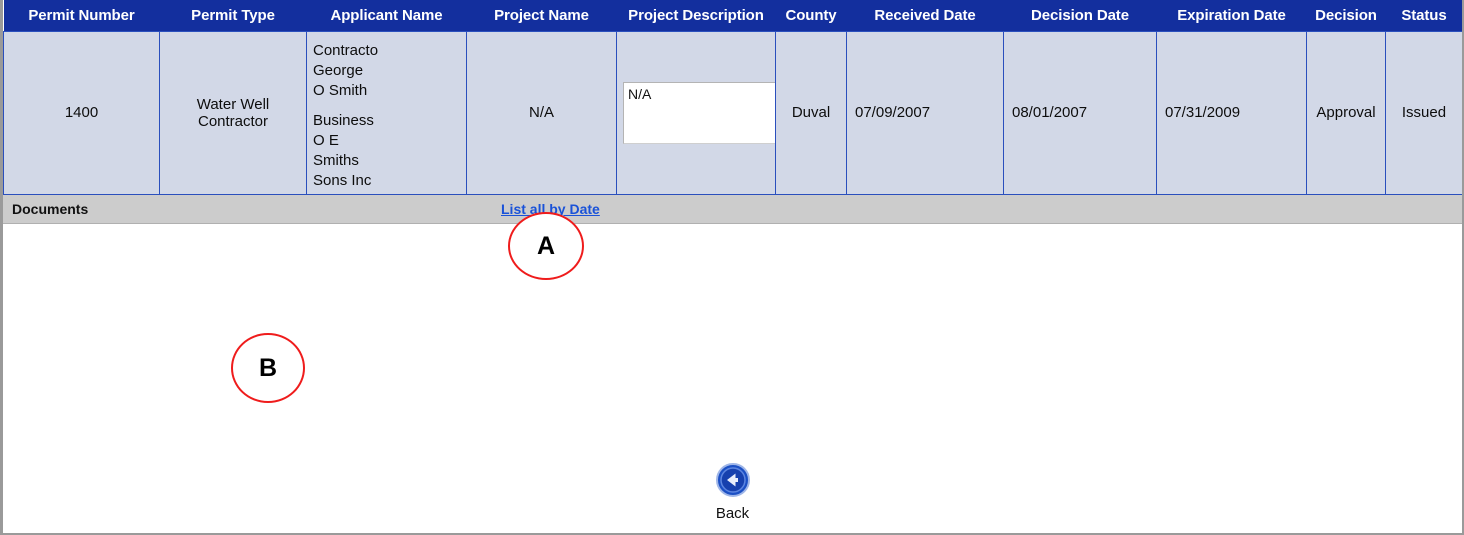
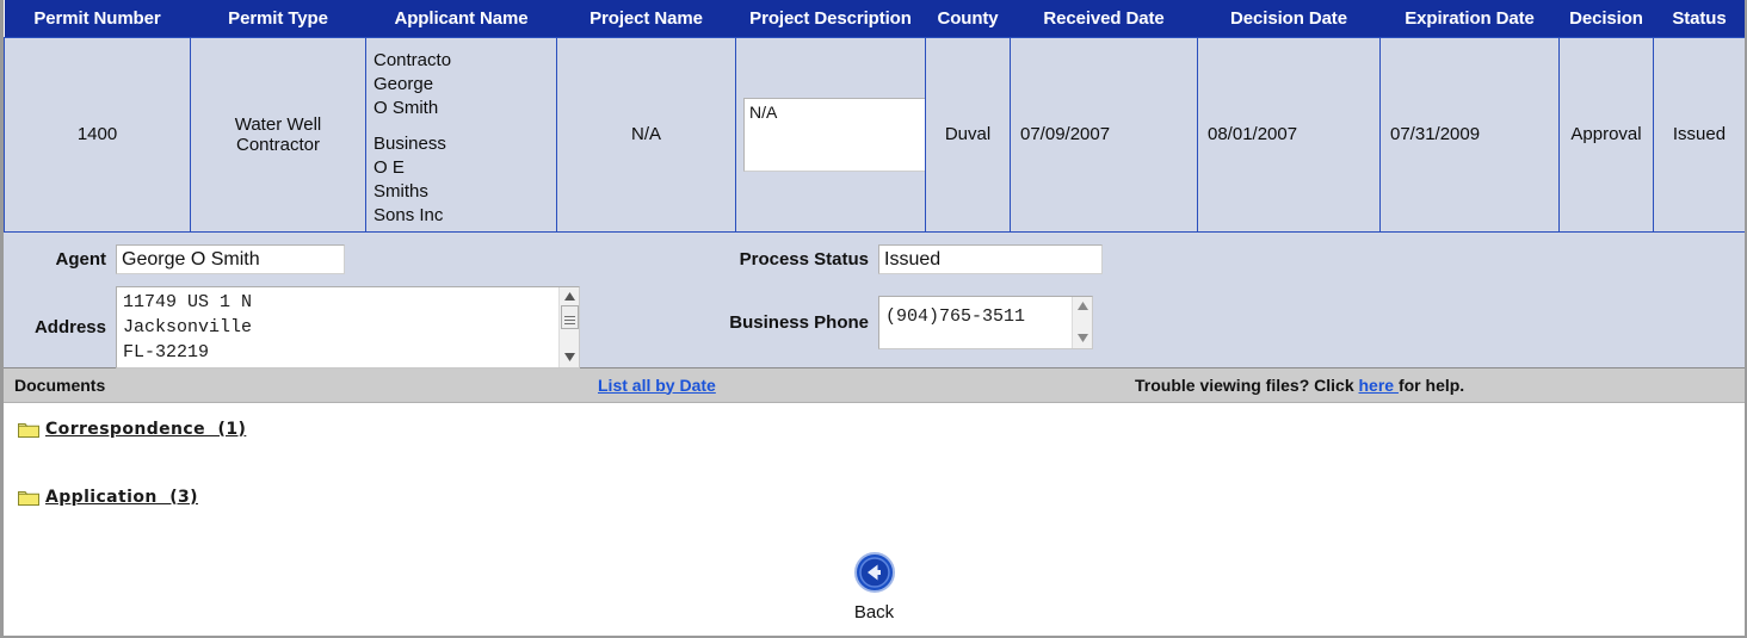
  Permit Number	Permit Type	Applicant Name	Project Name	Project Description	County	Received Date	Decision Date	Expiration Date	Decision	Status
  1400	Water Well Contractor	Contracto George O Smith Business O E Smiths Sons Inc	N/A	N/A	Duval	07/09/2007	08/01/2007	07/31/2009	Approval	Issued
+ Agent
+ George O Smith
+ Address
+ 11749 US 1 N
+ Jacksonville
+ FL-32219
+ Process Status
+ Issued
+ Business Phone
+ (904)765-3511
  Documents
  List all by Date
+ Trouble viewing files? Click here for help.
+ Correspondence (1)
+ Application (3)
  Back
- A
- B
